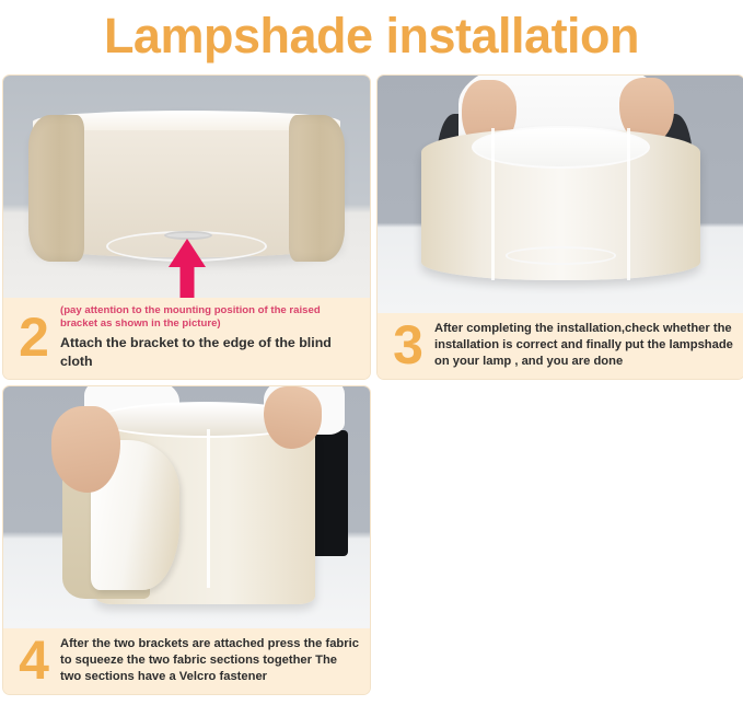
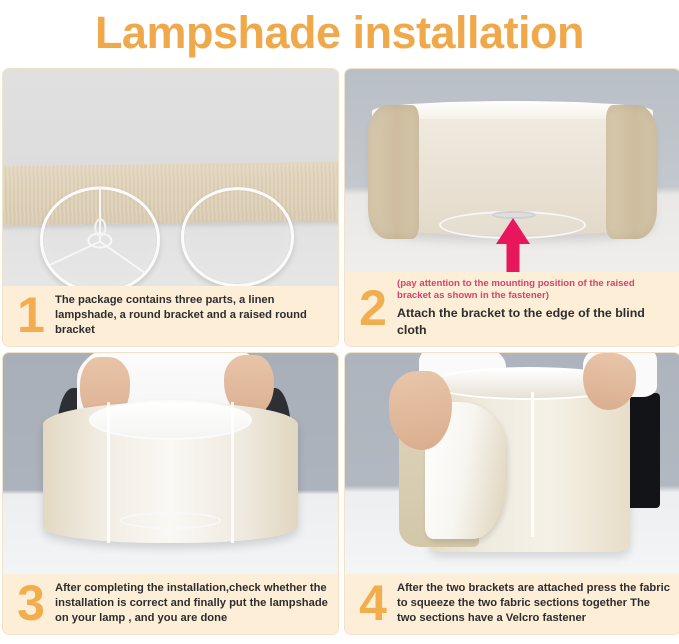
  Lampshade installation
+ 1
+ The package contains three parts, a linen lampshade, a round bracket and a raised round bracket
  2
- (pay attention to the mounting position of the raised bracket as shown in the picture)
+ (pay attention to the mounting position of the raised bracket as shown in the fastener)
  Attach the bracket to the edge of the blind cloth
  3
  After completing the installation,check whether the installation is correct and finally put the lampshade on your lamp , and you are done
  4
  After the two brackets are attached press the fabric to squeeze the two fabric sections together The two sections have a Velcro fastener
